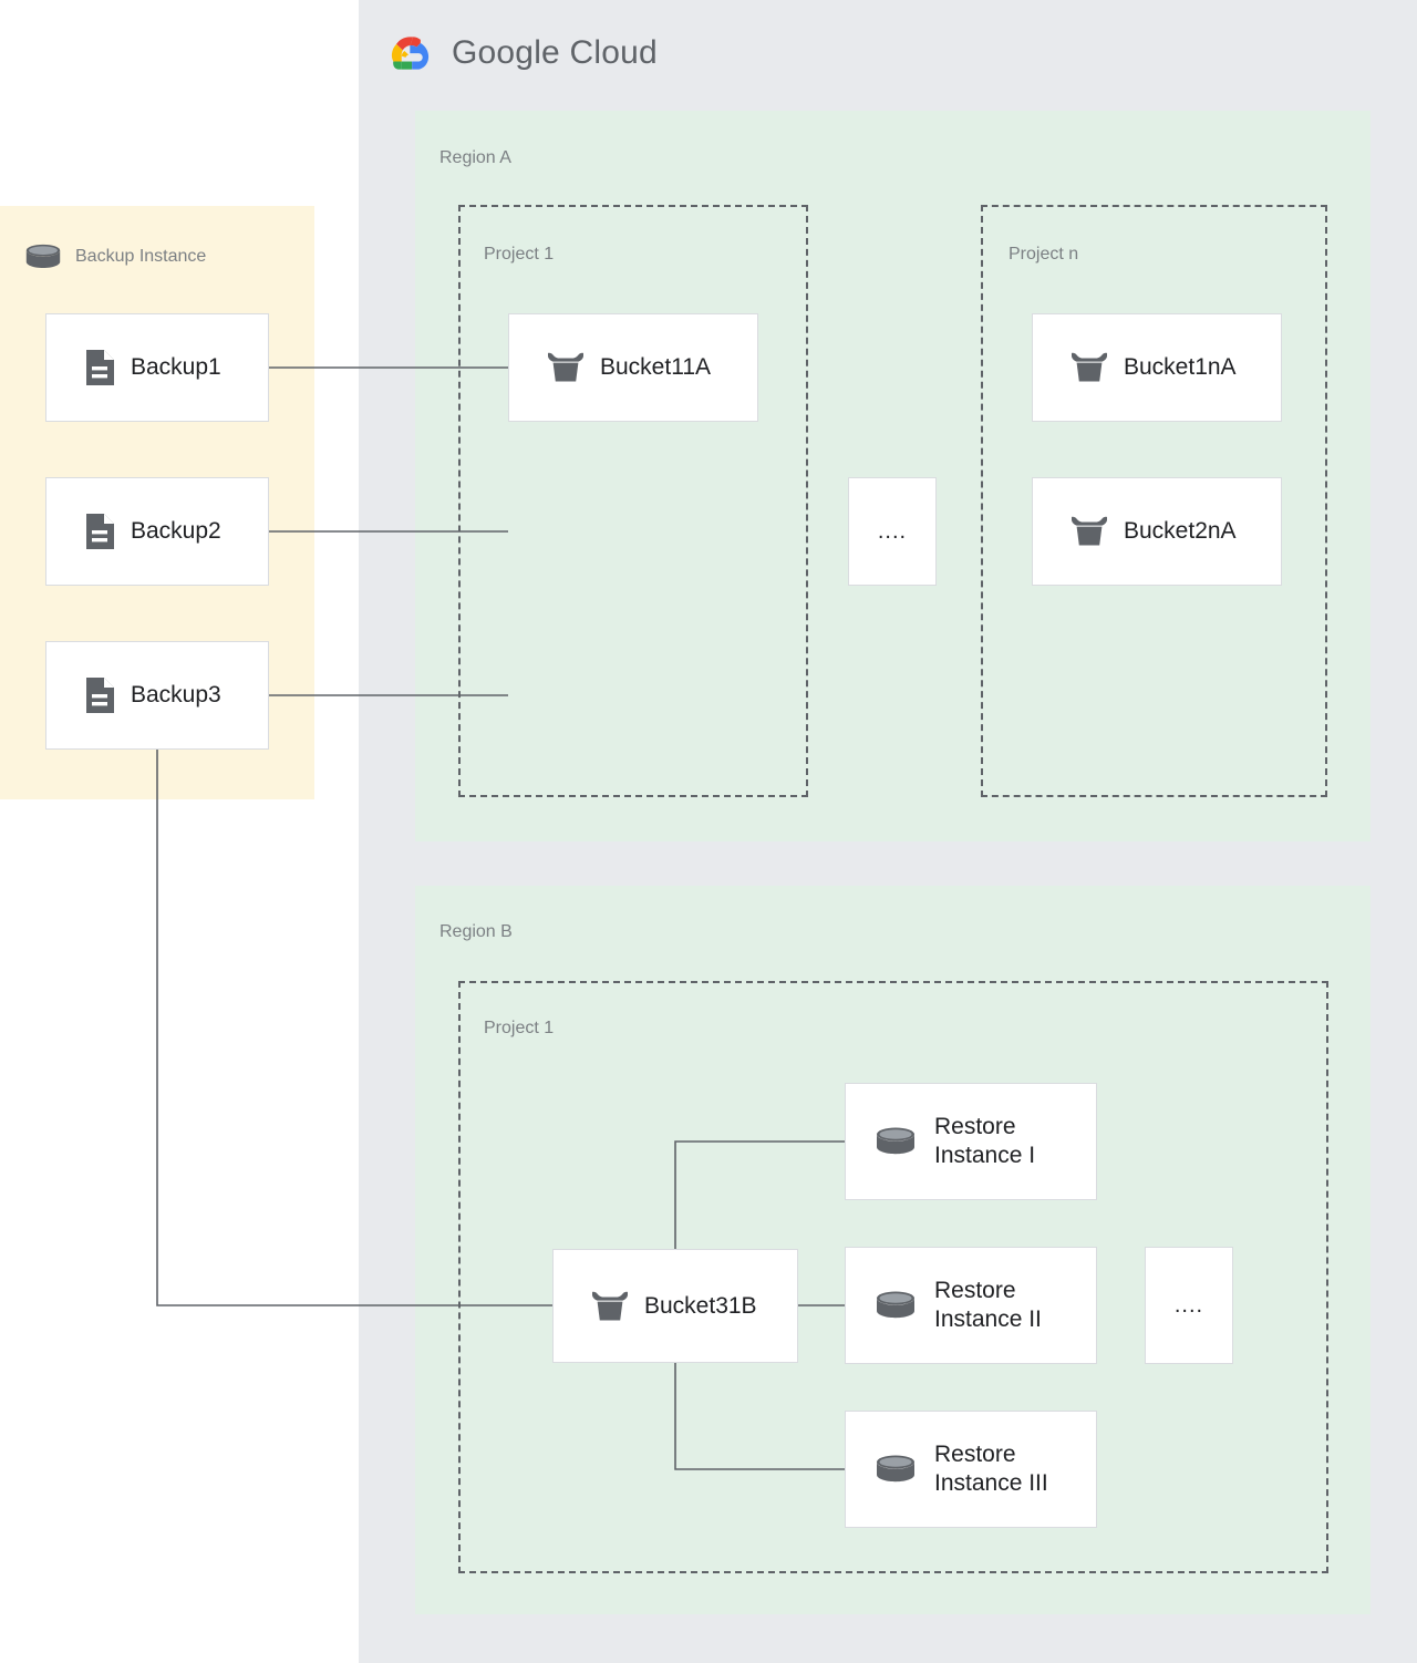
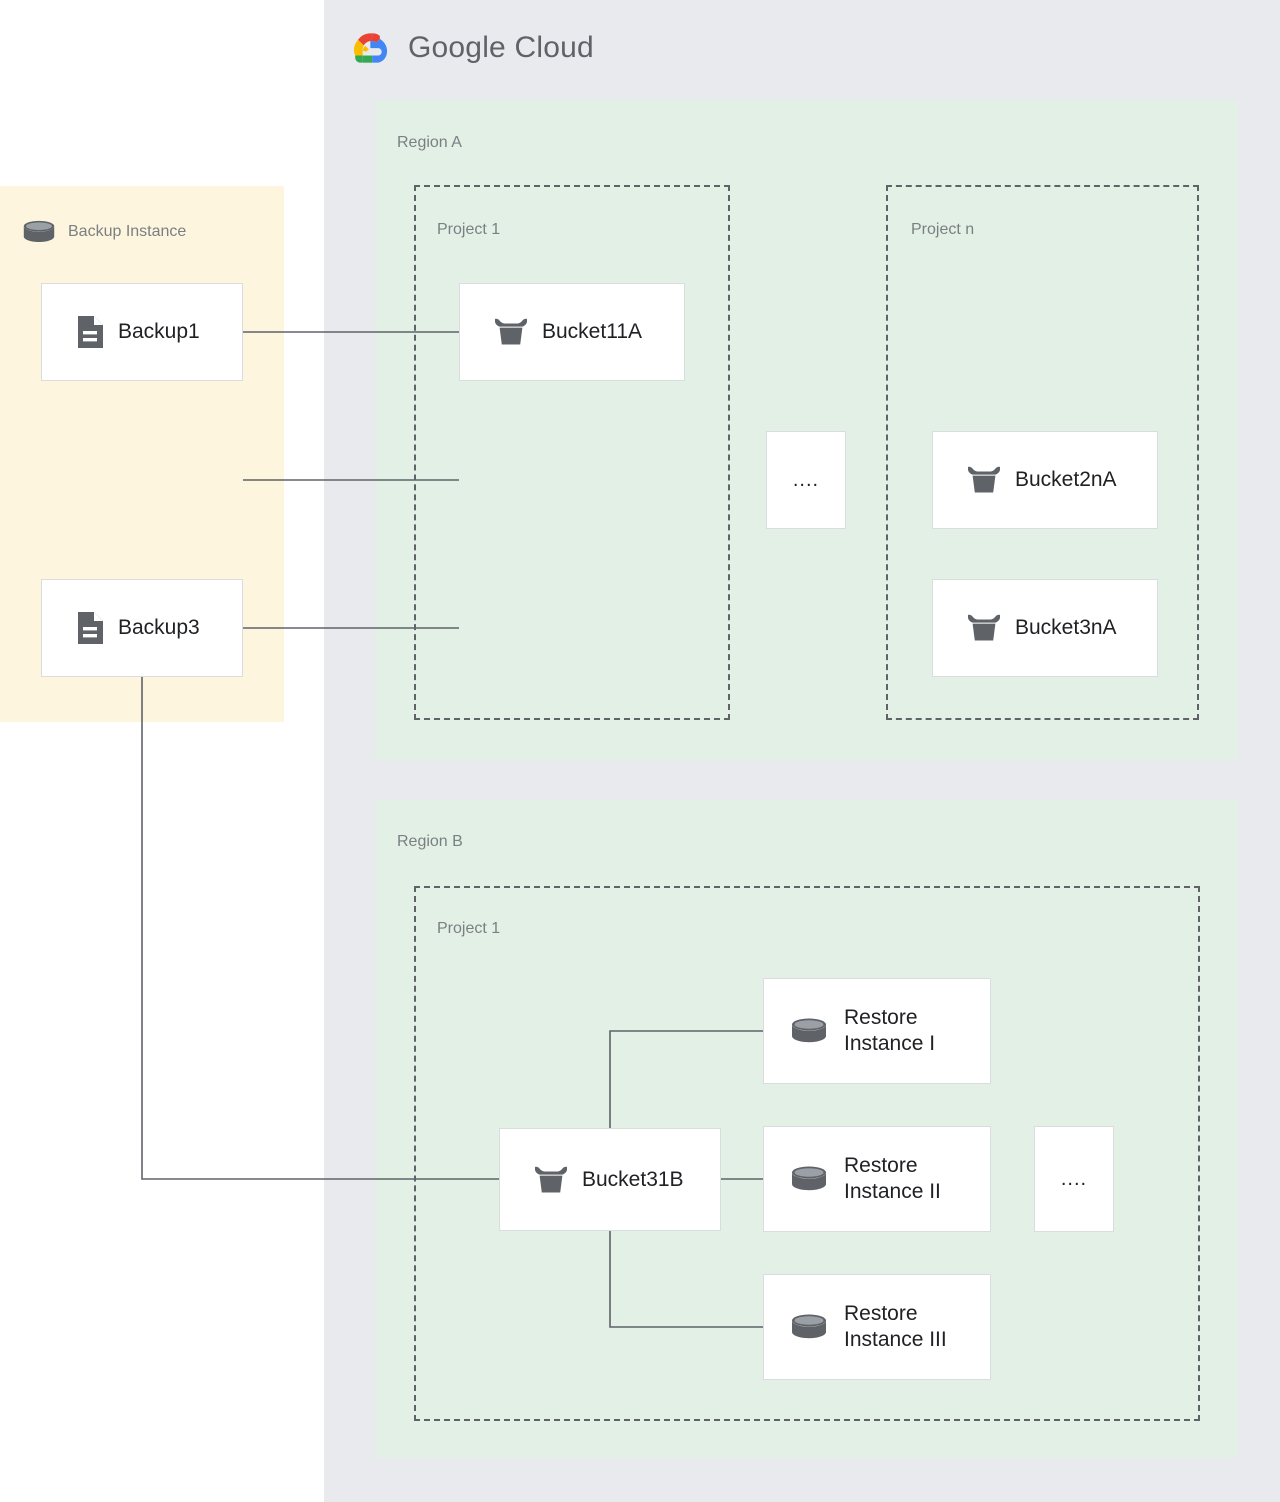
  Google Cloud
  Region A
  Project 1
  Project n
  Bucket11A
  ....
- Bucket1nA
  Bucket2nA
+ Bucket3nA
  Region B
  Project 1
  Bucket31B
  Restore
  Instance I
  Restore
  Instance II
  Restore
  Instance III
  ....
  Backup Instance
  Backup1
- Backup2
  Backup3
